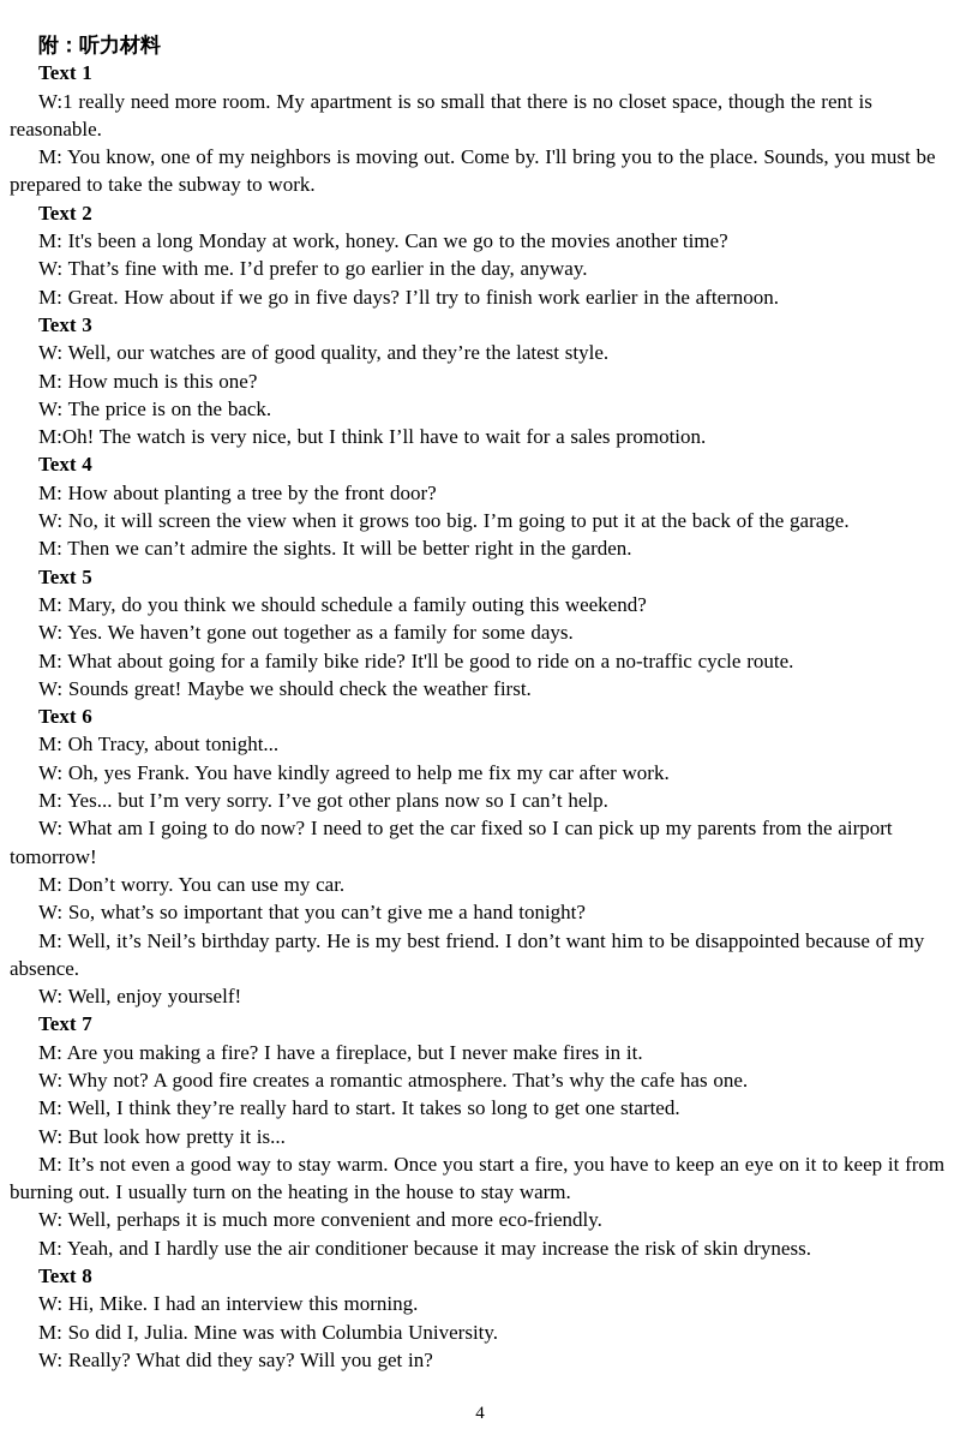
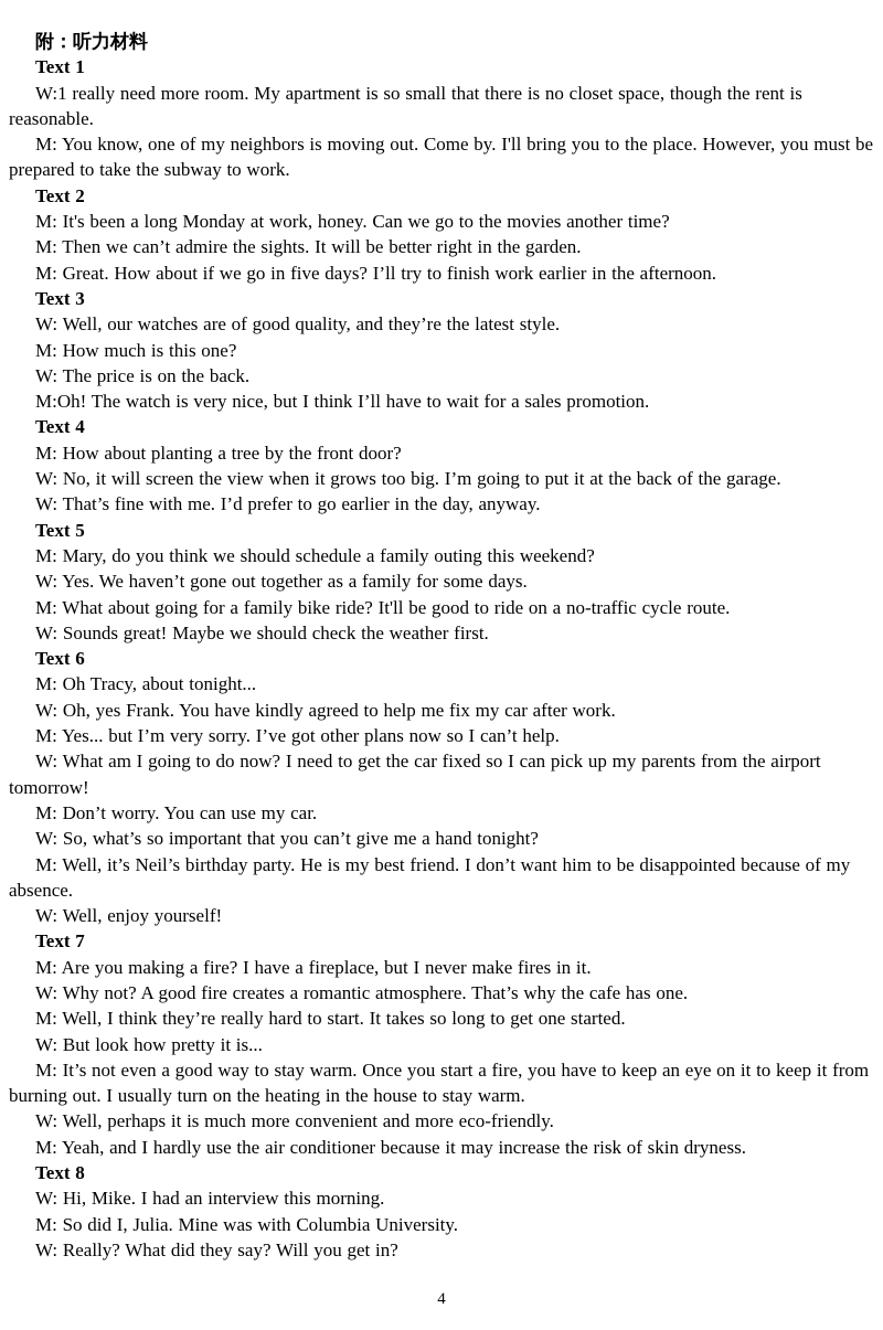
  附：听力材料
  Text 1
  W:1 really need more room. My apartment is so small that there is no closet space, though the rent is reasonable.
- M: You know, one of my neighbors is moving out. Come by. I'll bring you to the place. Sounds, you must be prepared to take the subway to work.
+ M: You know, one of my neighbors is moving out. Come by. I'll bring you to the place. However, you must be prepared to take the subway to work.
  Text 2
  M: It's been a long Monday at work, honey. Can we go to the movies another time?
- W: That’s fine with me. I’d prefer to go earlier in the day, anyway.
+ M: Then we can’t admire the sights. It will be better right in the garden.
  M: Great. How about if we go in five days? I’ll try to finish work earlier in the afternoon.
  Text 3
  W: Well, our watches are of good quality, and they’re the latest style.
  M: How much is this one?
  W: The price is on the back.
  M:Oh! The watch is very nice, but I think I’ll have to wait for a sales promotion.
  Text 4
  M: How about planting a tree by the front door?
  W: No, it will screen the view when it grows too big. I’m going to put it at the back of the garage.
- M: Then we can’t admire the sights. It will be better right in the garden.
+ W: That’s fine with me. I’d prefer to go earlier in the day, anyway.
  Text 5
  M: Mary, do you think we should schedule a family outing this weekend?
  W: Yes. We haven’t gone out together as a family for some days.
  M: What about going for a family bike ride? It'll be good to ride on a no-traffic cycle route.
  W: Sounds great! Maybe we should check the weather first.
  Text 6
  M: Oh Tracy, about tonight...
  W: Oh, yes Frank. You have kindly agreed to help me fix my car after work.
  M: Yes... but I’m very sorry. I’ve got other plans now so I can’t help.
  W: What am I going to do now? I need to get the car fixed so I can pick up my parents from the airport tomorrow!
  M: Don’t worry. You can use my car.
  W: So, what’s so important that you can’t give me a hand tonight?
  M: Well, it’s Neil’s birthday party. He is my best friend. I don’t want him to be disappointed because of my absence.
  W: Well, enjoy yourself!
  Text 7
  M: Are you making a fire? I have a fireplace, but I never make fires in it.
  W: Why not? A good fire creates a romantic atmosphere. That’s why the cafe has one.
  M: Well, I think they’re really hard to start. It takes so long to get one started.
  W: But look how pretty it is...
  M: It’s not even a good way to stay warm. Once you start a fire, you have to keep an eye on it to keep it from burning out. I usually turn on the heating in the house to stay warm.
  W: Well, perhaps it is much more convenient and more eco-friendly.
  M: Yeah, and I hardly use the air conditioner because it may increase the risk of skin dryness.
  Text 8
  W: Hi, Mike. I had an interview this morning.
  M: So did I, Julia. Mine was with Columbia University.
  W: Really? What did they say? Will you get in?
  4
